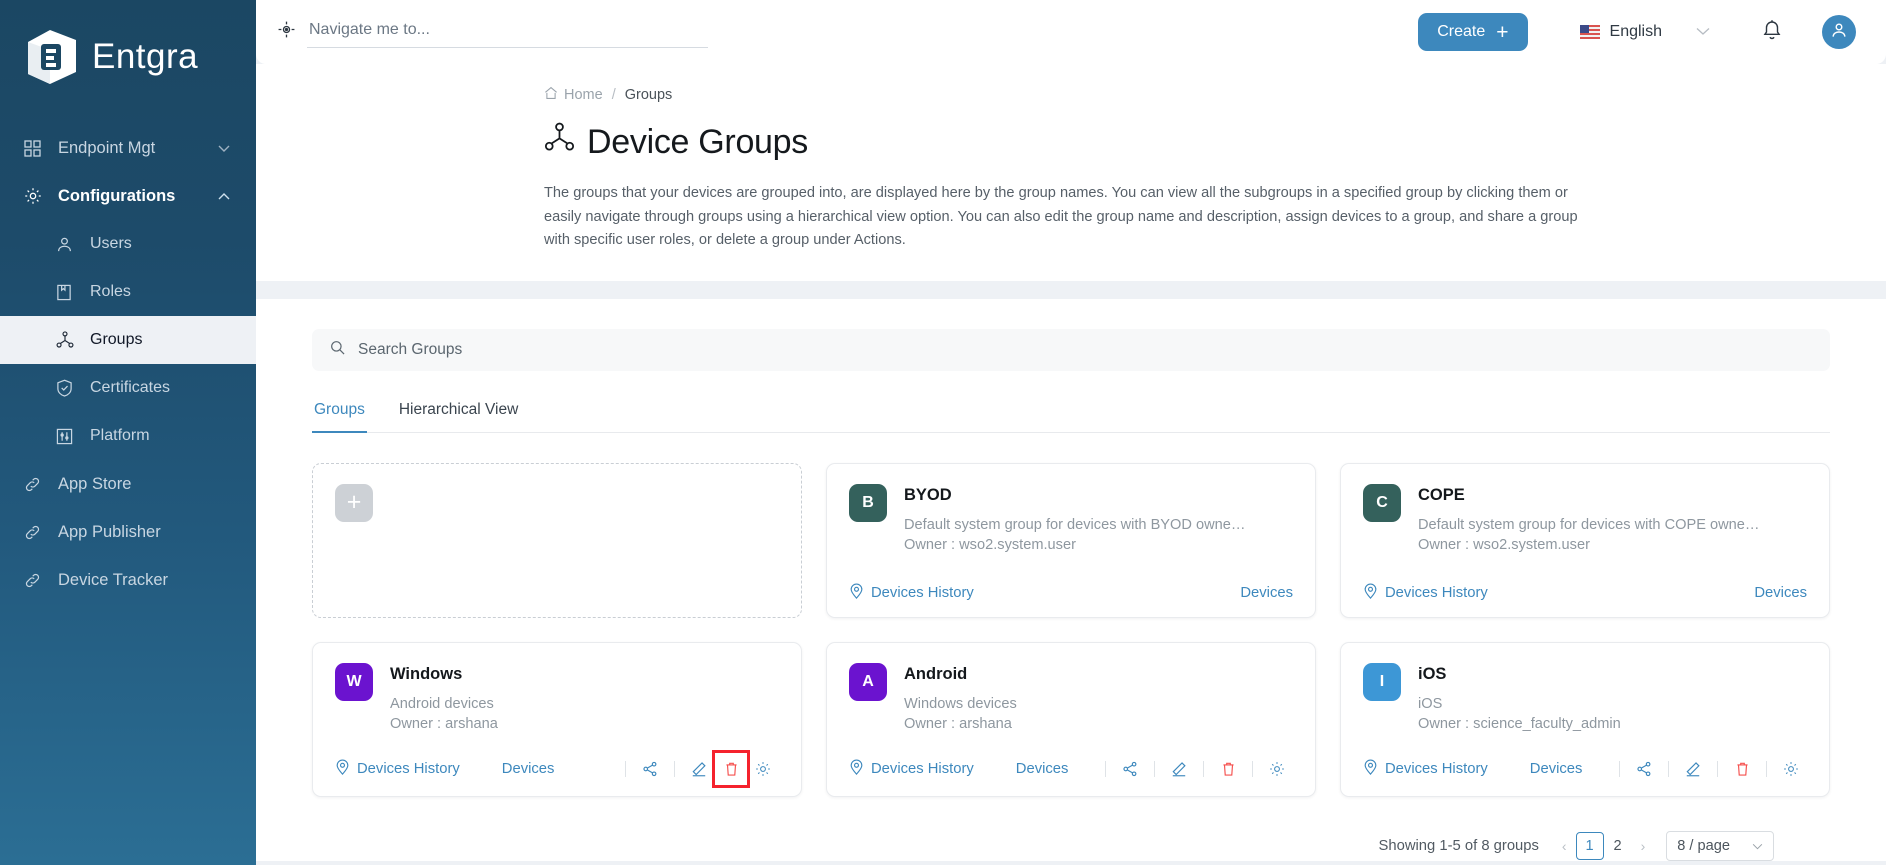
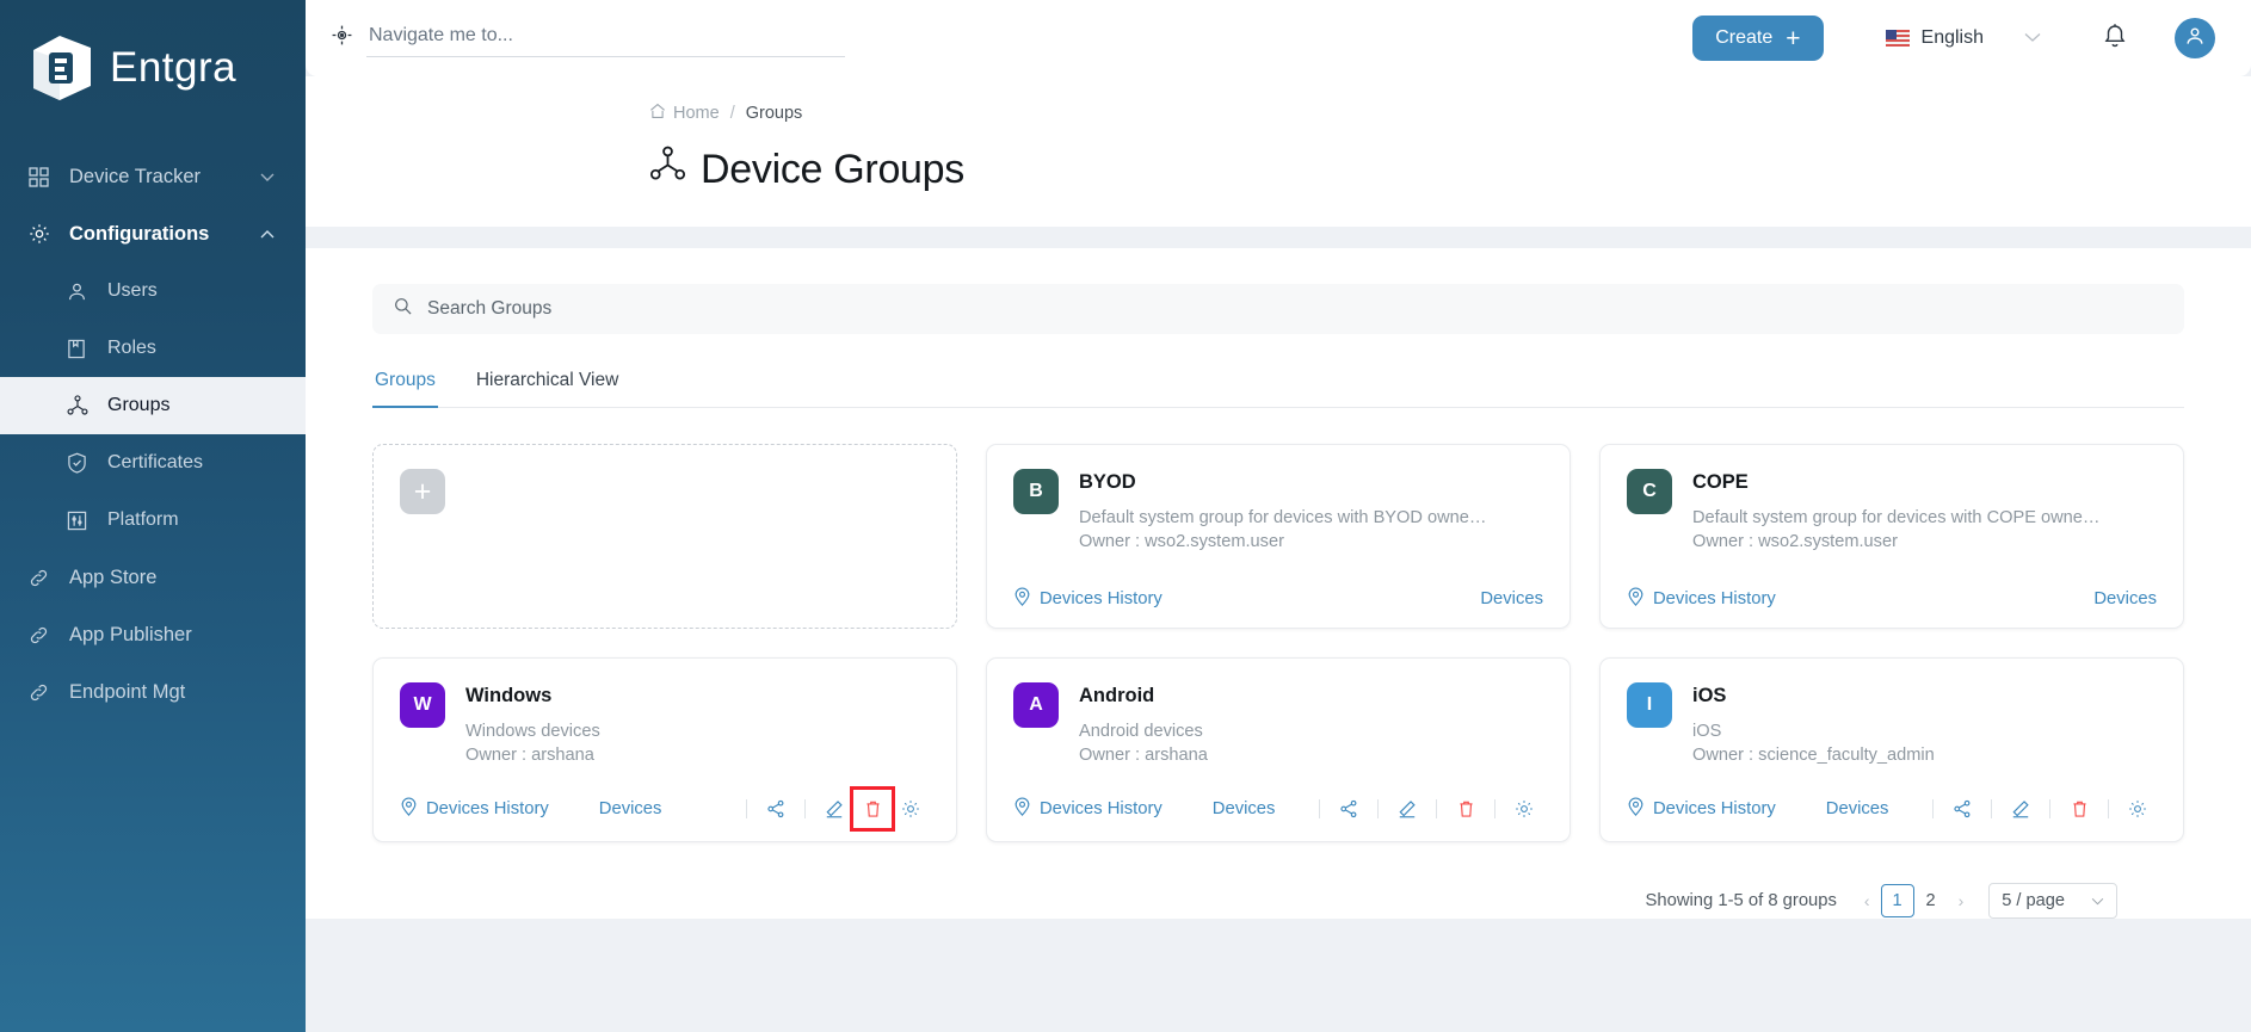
  Entgra
- Endpoint Mgt
+ Device Tracker
  Configurations
  Users
  Roles
  Groups
  Certificates
  Platform
  App Store
  App Publisher
- Device Tracker
+ Endpoint Mgt
  Navigate me to...
  Create
  +
  English
  Home
  /
  Groups
  Device Groups
- The groups that your devices are grouped into, are displayed here by the group names. You can view all the subgroups in a specified group by clicking them or easily navigate through groups using a hierarchical view option. You can also edit the group name and description, assign devices to a group, and share a group with specific user roles, or delete a group under Actions.
  Search Groups
  Groups
  Hierarchical View
  +
  B
  BYOD
  Default system group for devices with BYOD owne…
  Owner : wso2.system.user
  Devices History
  Devices
  C
  COPE
  Default system group for devices with COPE owne…
  Owner : wso2.system.user
  Devices History
  Devices
  W
  Windows
- Android devices
+ Windows devices
  Owner : arshana
  Devices History
  Devices
  A
  Android
- Windows devices
+ Android devices
  Owner : arshana
  Devices History
  Devices
  I
  iOS
  iOS
  Owner : science_faculty_admin
  Devices History
  Devices
  Showing 1-5 of 8 groups
  ‹
  1
  2
  ›
- 8 / page
+ 5 / page
